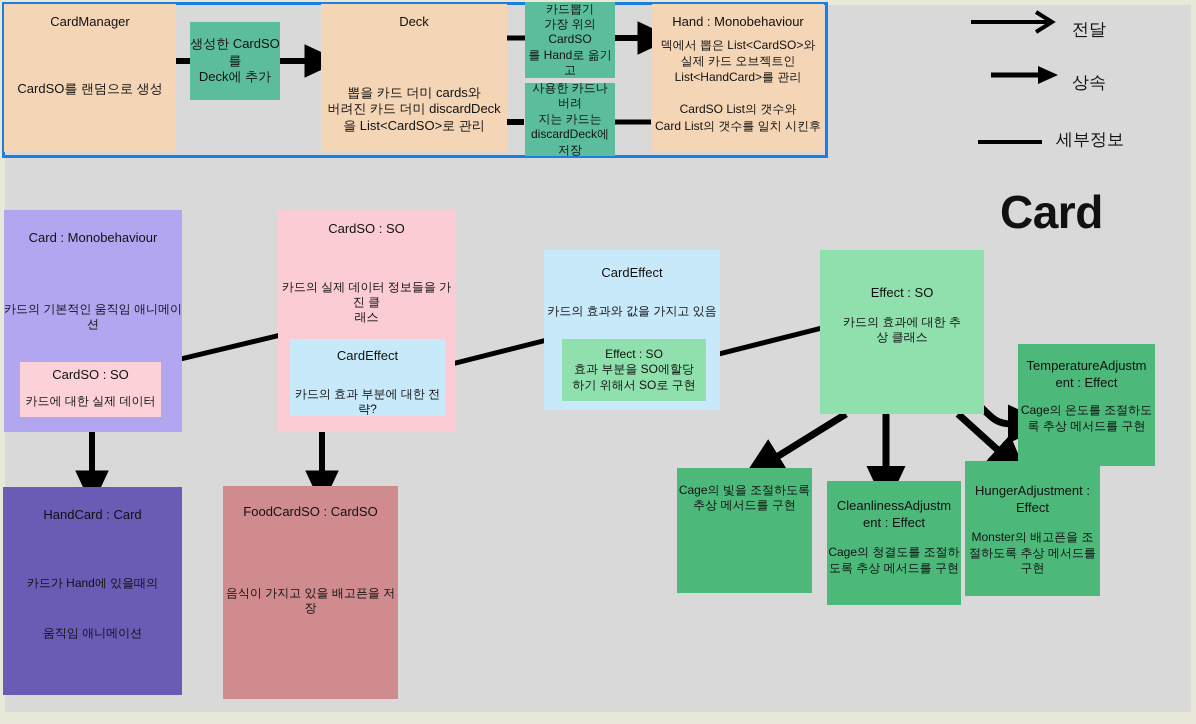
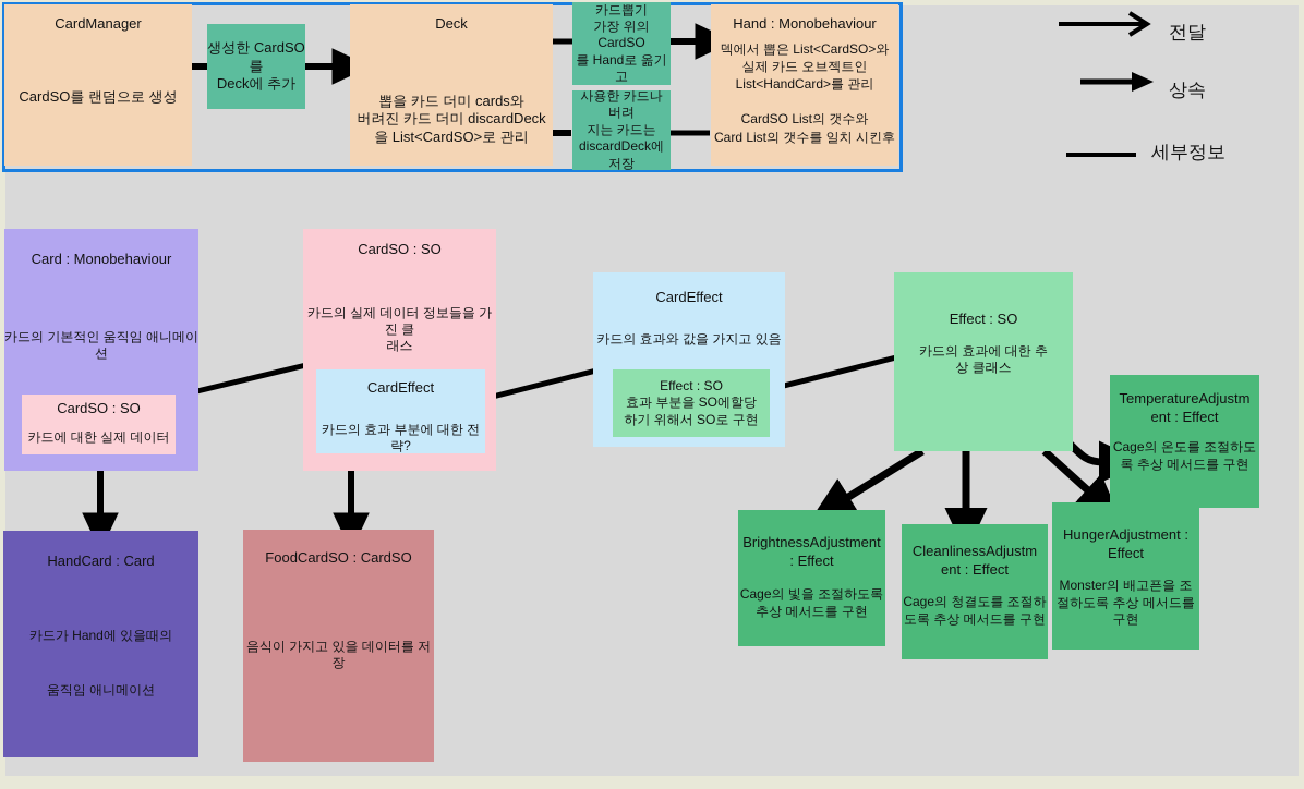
  CardManager
  CardSO를 랜덤으로 생성
  생성한 CardSO를
  Deck에 추가
  Deck
  뽑을 카드 더미 cards와
  버려진 카드 더미 discardDeck
  을 List<CardSO>로 관리
  카드뽑기
  가장 위의 CardSO
  를 Hand로 옮기고
  사용한 카드나 버려
  지는 카드는
  discardDeck에
  저장
  Hand : Monobehaviour
  덱에서 뽑은 List<CardSO>와
  실제 카드 오브젝트인
  List<HandCard>를 관리
  CardSO List의 갯수와
  Card List의 갯수를 일치 시킨후
  Card : Monobehaviour
  카드의 기본적인 움직임 애니메이션
  CardSO : SO
  카드에 대한 실제 데이터
  CardSO : SO
  카드의 실제 데이터 정보들을 가진 클
  래스
  CardEffect
  카드의 효과 부분에 대한 전략?
  CardEffect
  카드의 효과와 값을 가지고 있음
  Effect : SO
  효과 부분을 SO에할당
  하기 위해서 SO로 구현
  Effect : SO
  카드의 효과에 대한 추
  상 클래스
  TemperatureAdjustm
  ent : Effect
  Cage의 온도를 조절하도
  록 추상 메서드를 구현
+ BrightnessAdjustment
+ : Effect
  Cage의 빛을 조절하도록
  추상 메서드를 구현
  CleanlinessAdjustm
  ent : Effect
  Cage의 청결도를 조절하
  도록 추상 메서드를 구현
  HungerAdjustment :
  Effect
  Monster의 배고픈을 조
  절하도록 추상 메서드를
  구현
  HandCard : Card
  카드가 Hand에 있을때의
  움직임 애니메이션
  FoodCardSO : CardSO
- 음식이 가지고 있을 배고픈을 저장
+ 음식이 가지고 있을 데이터를 저장
  전달
  상속
  세부정보
- Card
